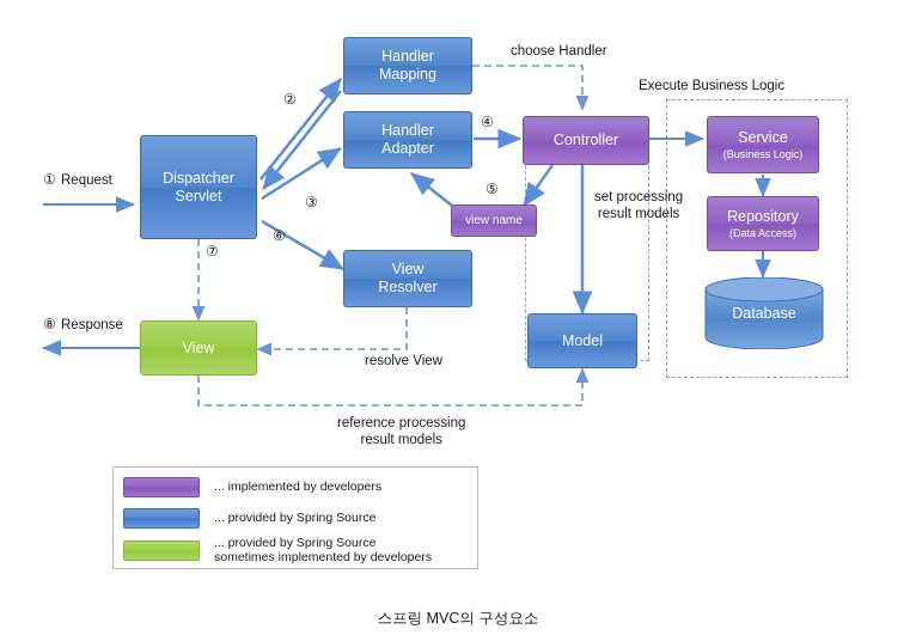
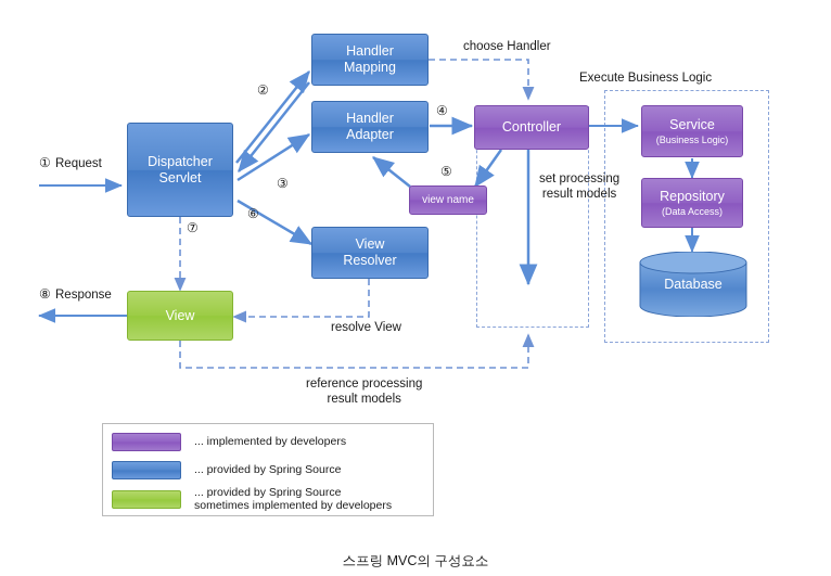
  Dispatcher
  Servlet
  Handler
  Mapping
  Handler
  Adapter
  View
  Resolver
  Controller
  view name
- Model
  View
  Service
  (Business Logic)
  Repository
  (Data Access)
  Database
  ①
  ②
  ③
  ④
  ⑤
  ⑥
  ⑦
  ⑧
  Request
  Response
  choose Handler
  Execute Business Logic
  set processing
  result models
  resolve View
  reference processing
  result models
  ... implemented by developers
  ... provided by Spring Source
  ... provided by Spring Source
  sometimes implemented by developers
  스프링 MVC의 구성요소
